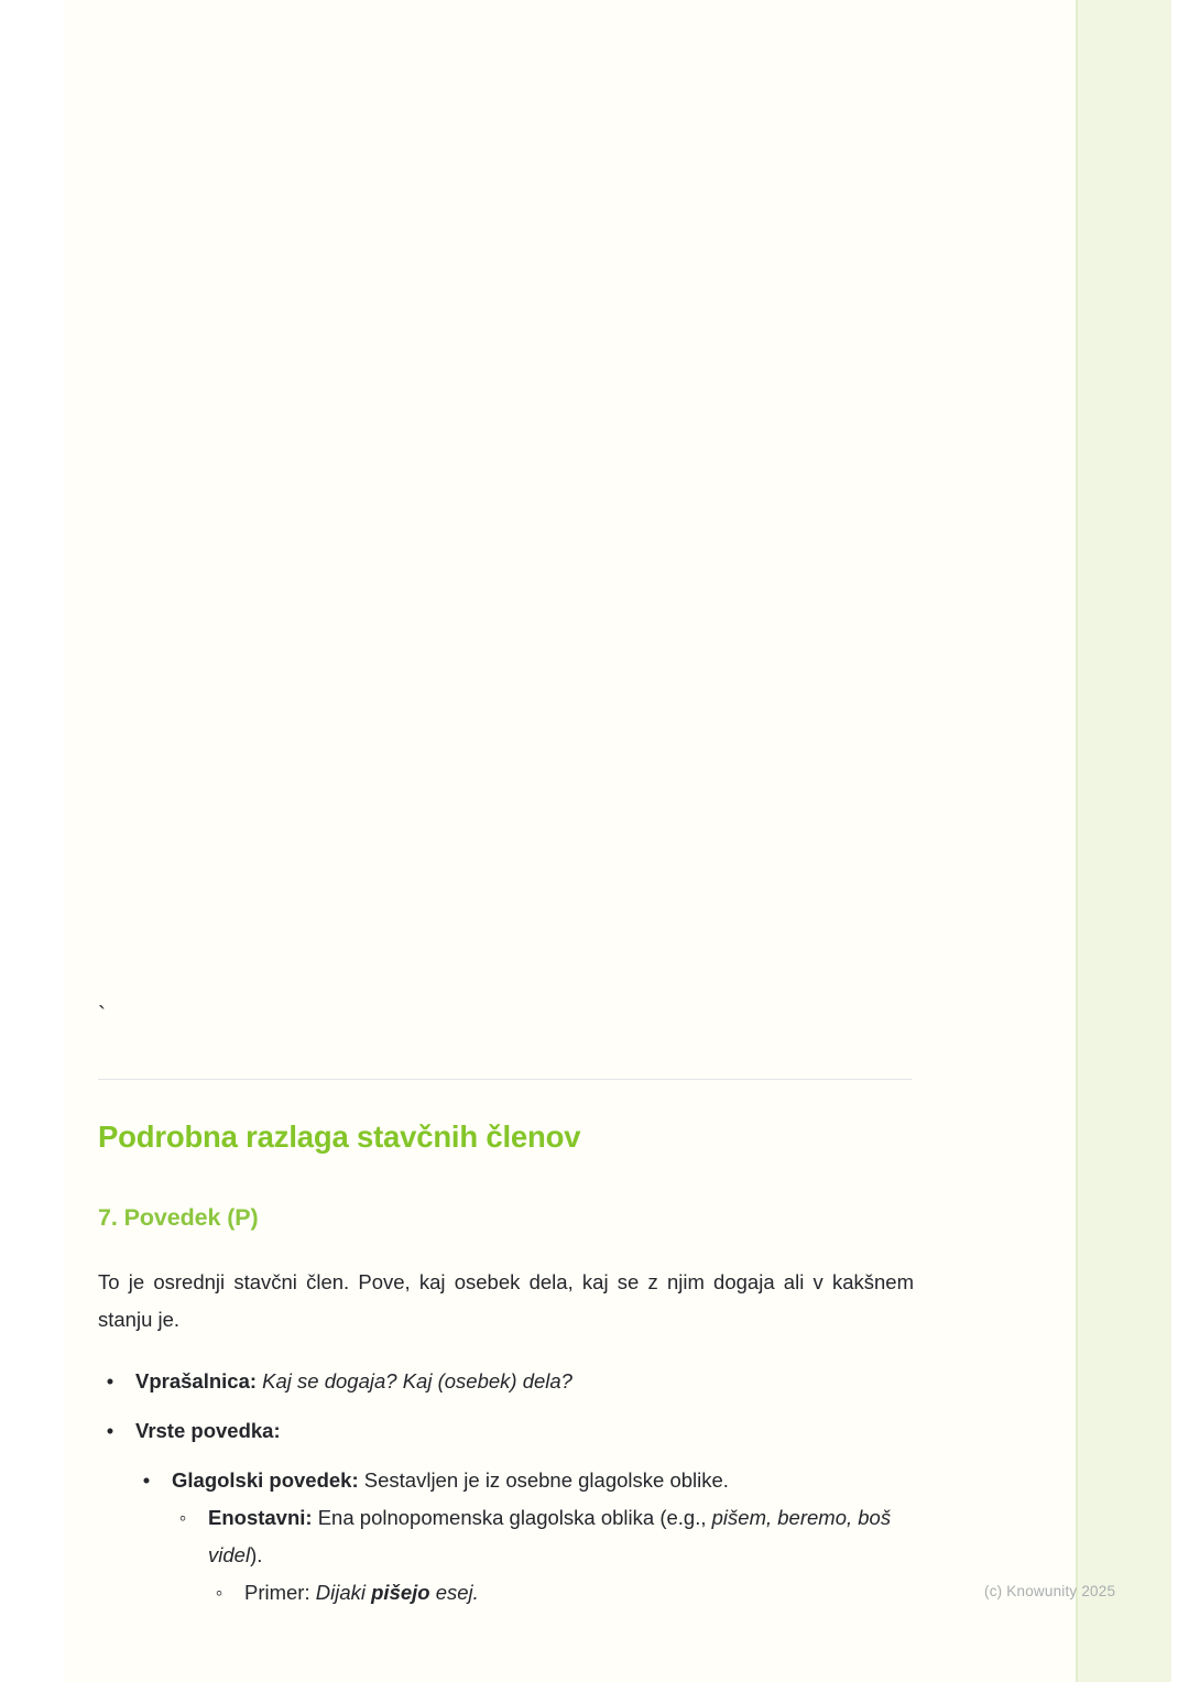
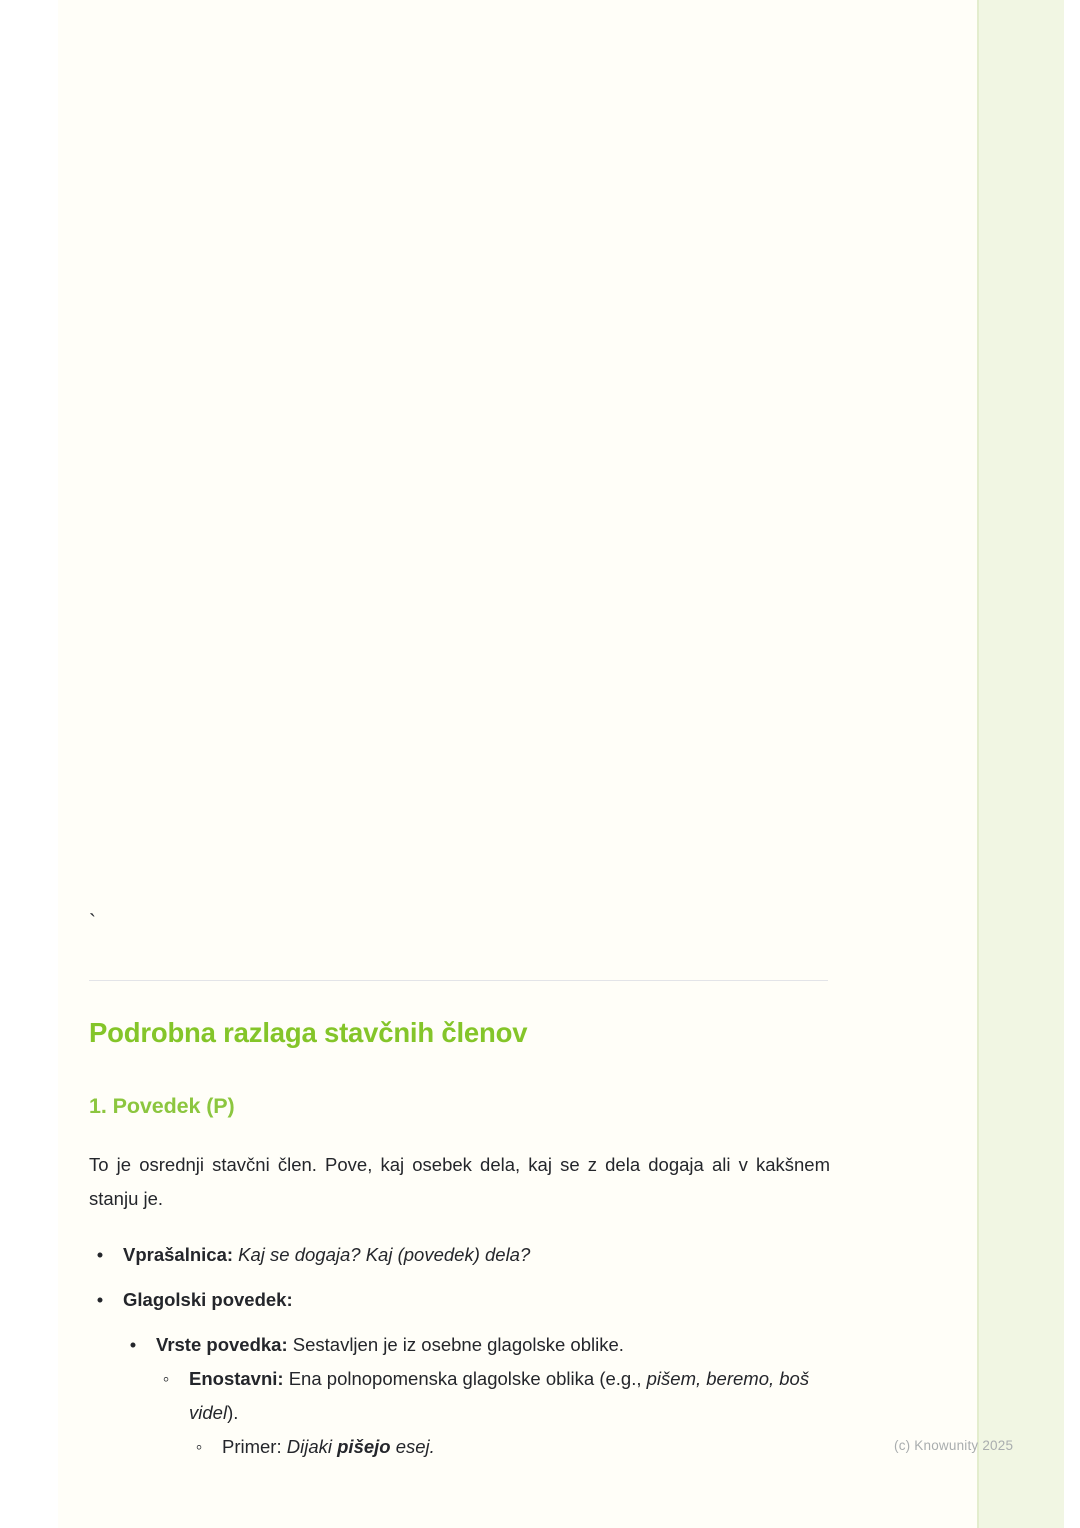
  `
  Podrobna razlaga stavčnih členov
- 7. Povedek (P)
+ 1. Povedek (P)
- To je osrednji stavčni člen. Pove, kaj osebek dela, kaj se z njim dogaja ali v kakšnem stanju je.
+ To je osrednji stavčni člen. Pove, kaj osebek dela, kaj se z dela dogaja ali v kakšnem stanju je.
  •
- Vprašalnica: Kaj se dogaja? Kaj (osebek) dela?
+ Vprašalnica: Kaj se dogaja? Kaj (povedek) dela?
  •
- Vrste povedka:
+ Glagolski povedek:
  •
- Glagolski povedek: Sestavljen je iz osebne glagolske oblike.
+ Vrste povedka: Sestavljen je iz osebne glagolske oblike.
  ◦
- Enostavni: Ena polnopomenska glagolska oblika (e.g., pišem, beremo, boš videl).
+ Enostavni: Ena polnopomenska glagolske oblika (e.g., pišem, beremo, boš videl).
  ◦
  Primer: Dijaki pišejo esej.
  (c) Knowunity 2025
